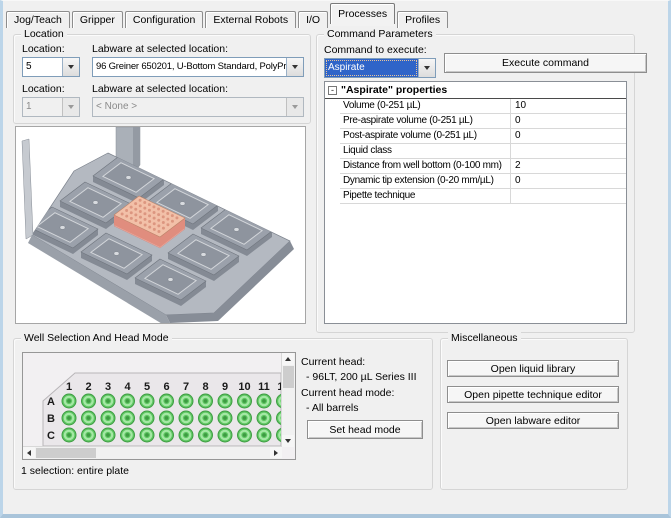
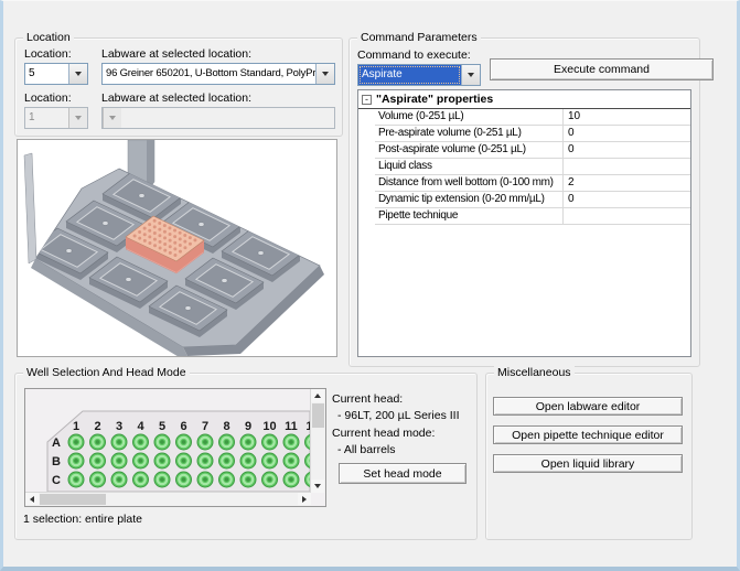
- Jog/Teach Gripper Configuration External Robots I/OProcessesProfiles
  Location
  Location:
  Labware at selected location:
  5
  96 Greiner 650201, U-Bottom Standard, PolyPr
  Location:
  Labware at selected location:
  1
- < None >
  Command Parameters
  Command to execute:
  Aspirate
  Execute command
  -
  "Aspirate" properties
  Volume (0-251 µL)
  10
  Pre-aspirate volume (0-251 µL)
  0
  Post-aspirate volume (0-251 µL)
  0
  Liquid class
  Distance from well bottom (0-100 mm)
  2
  Dynamic tip extension (0-20 mm/µL)
  0
  Pipette technique
  Well Selection And Head Mode
  1
  2
  3
  4
  5
  6
  7
  8
  9
  10
  11
  A
  B
  C
  1 selection: entire plate
  Current head:
  - 96LT, 200 µL Series III
  Current head mode:
  - All barrels
  Set head mode
  Miscellaneous
- Open liquid library
+ Open labware editor
  Open pipette technique editor
- Open labware editor
+ Open liquid library
